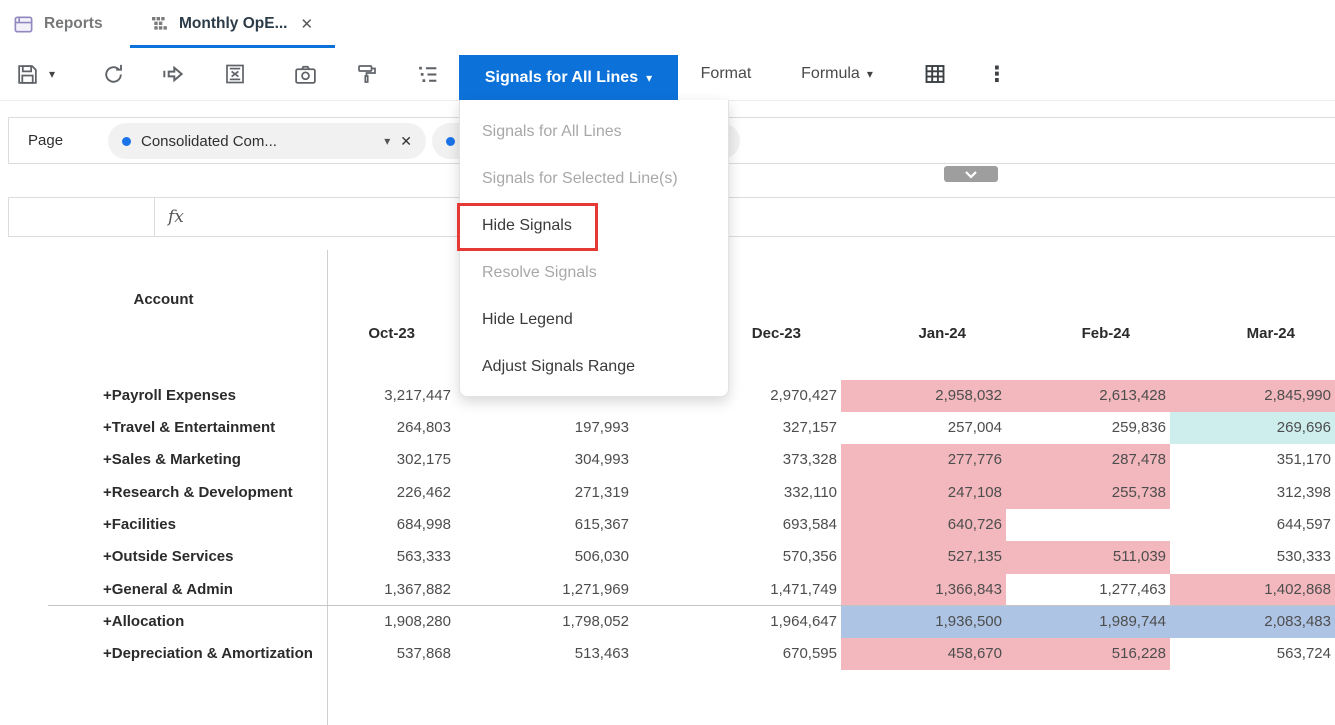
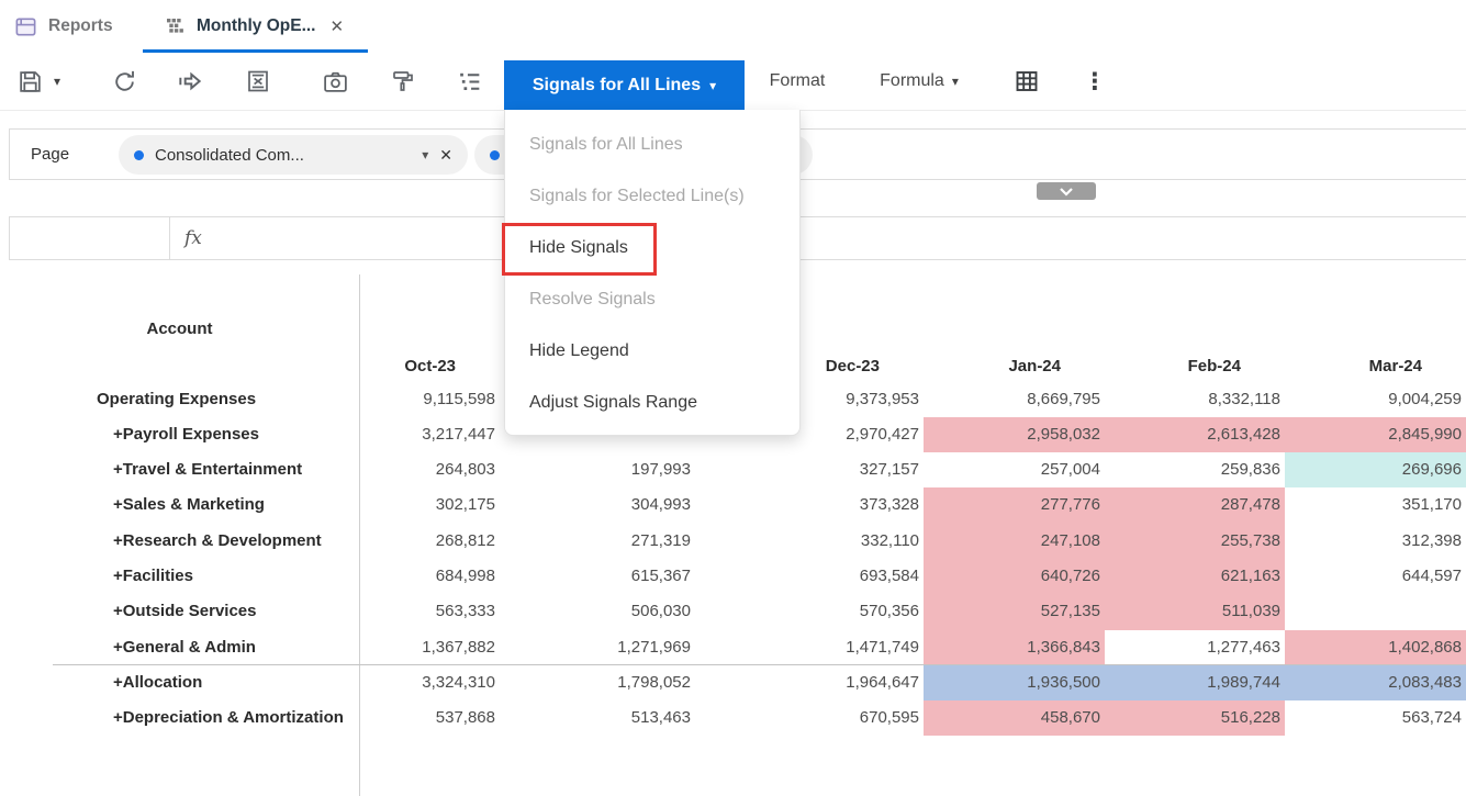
  Reports
  Monthly OpE...
  ✕
  ▾
  Signals for All Lines
  ▾
  Format
  Formula
  ▾
  ⋮
  Page
  Consolidated Com...
  ▾
  ✕
  fx
  Account
  Oct-23
  Dec-23
  Jan-24
  Feb-24
  Mar-24
+ Operating Expenses
+ 9,115,598
+ 9,373,953
+ 8,669,795
+ 8,332,118
+ 9,004,259
  +Payroll Expenses
  3,217,447
  2,970,427
  2,958,032
  2,613,428
  2,845,990
  +Travel & Entertainment
  264,803
  197,993
  327,157
  257,004
  259,836
  269,696
  +Sales & Marketing
  302,175
  304,993
  373,328
  277,776
  287,478
  351,170
  +Research & Development
- 226,462
+ 268,812
  271,319
  332,110
  247,108
  255,738
  312,398
  +Facilities
  684,998
  615,367
  693,584
  640,726
+ 621,163
  644,597
  +Outside Services
  563,333
  506,030
  570,356
  527,135
  511,039
- 530,333
  +General & Admin
  1,367,882
  1,271,969
  1,471,749
  1,366,843
  1,277,463
  1,402,868
  +Allocation
- 1,908,280
+ 3,324,310
  1,798,052
  1,964,647
  1,936,500
  1,989,744
  2,083,483
  +Depreciation & Amortization
  537,868
  513,463
  670,595
  458,670
  516,228
  563,724
  Signals for All Lines
  Signals for Selected Line(s)
  Hide Signals
  Resolve Signals
  Hide Legend
  Adjust Signals Range
